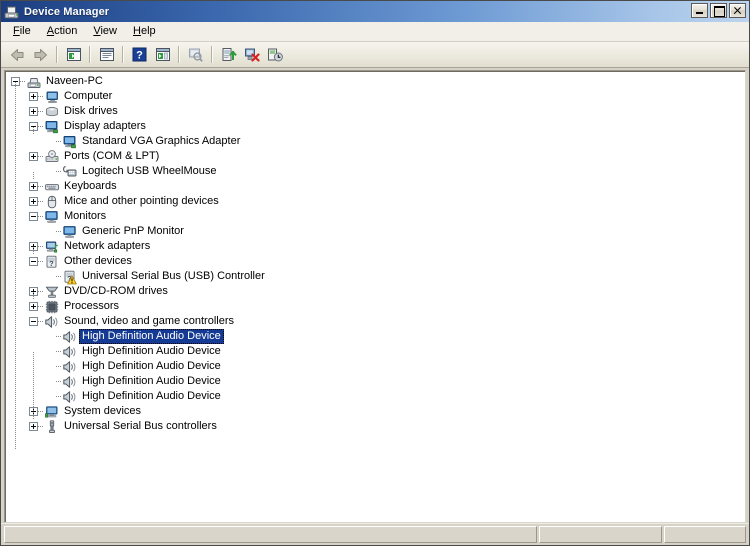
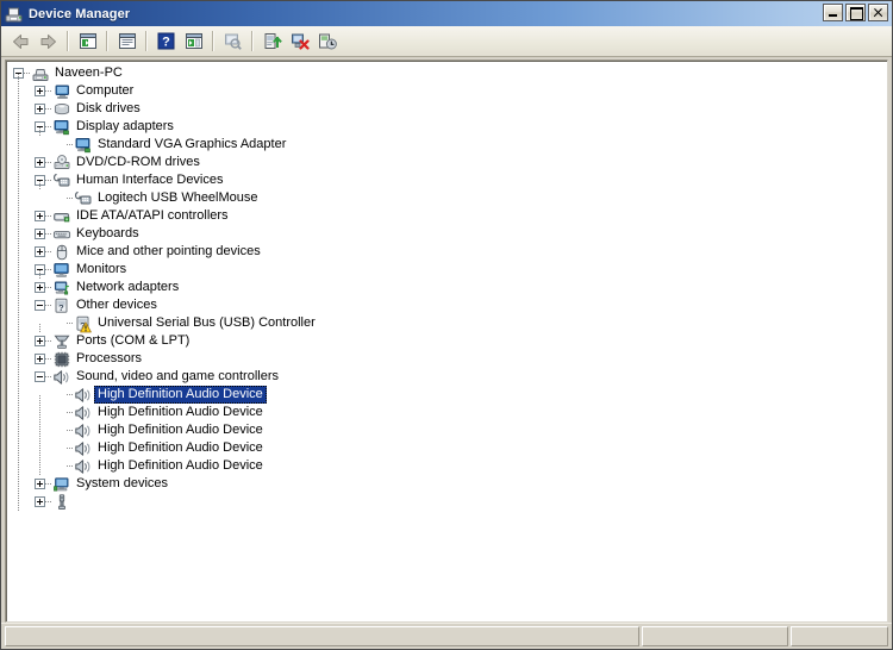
  Device Manager
- File
- Action
- View
- Help
  ?
  Naveen-PC
  Computer
  Disk drives
  Display adapters
  Standard VGA Graphics Adapter
- Ports (COM & LPT)
+ DVD/CD-ROM drives
+ Human Interface Devices
  Logitech USB WheelMouse
+ IDE ATA/ATAPI controllers
  Keyboards
  Mice and other pointing devices
  Monitors
- Generic PnP Monitor
  Network adapters
  ?
  Other devices
  ?
  Universal Serial Bus (USB) Controller
- DVD/CD-ROM drives
+ Ports (COM & LPT)
  Processors
  Sound, video and game controllers
  High Definition Audio Device
  High Definition Audio Device
  High Definition Audio Device
  High Definition Audio Device
  High Definition Audio Device
  System devices
- Universal Serial Bus controllers
